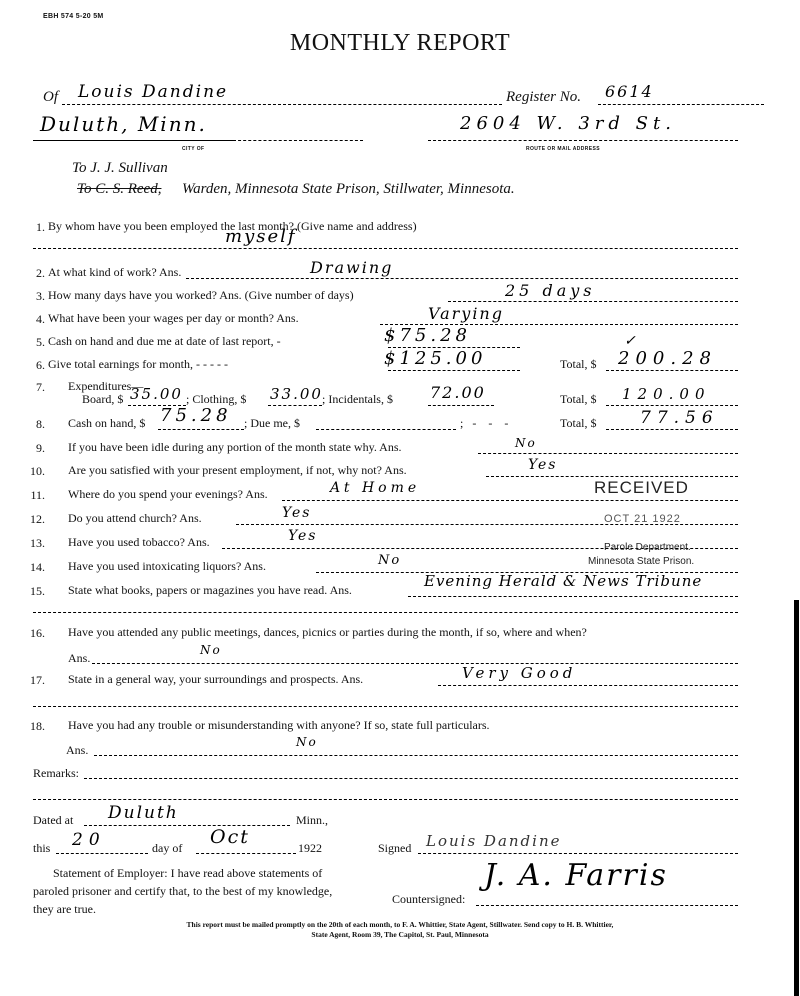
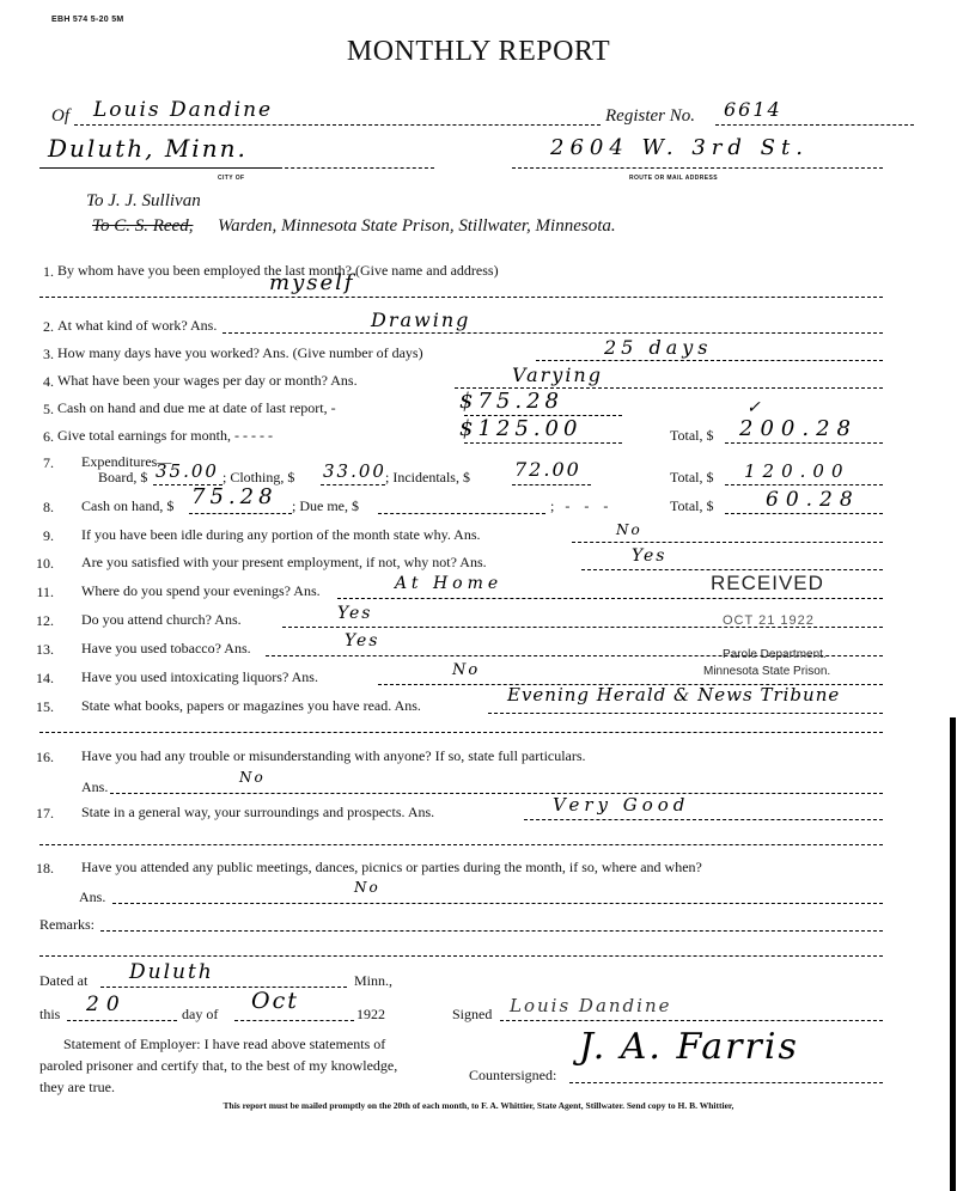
  MONTHLY REPORT
  Of
  Louis Dandine
  Register No.
  6614
  Duluth, Minn.
  2604 W. 3rd St.
  To J. J. Sullivan
  To C. S. Reed,
  Warden, Minnesota State Prison, Stillwater, Minnesota.
  1.
  By whom have you been employed the last month? (Give name and address)
  myself
  2.
  At what kind of work? Ans.
  Drawing
  3.
  How many days have you worked? Ans. (Give number of days)
  25 days
  4.
  What have been your wages per day or month? Ans.
  Varying
  5.
  Cash on hand and due me at date of last report, -
  $75.28
  6.
  Give total earnings for month, - - - - -
  $125.00
  Total, $
  200.28
  ✓
  7.
  Expenditures—
  Board, $
  35.00
  ; Clothing, $
  33.00
  ; Incidentals, $
  72.00
  Total, $
  120.00
  8.
  Cash on hand, $
  75.28
  ; Due me, $
  ; - - -
  Total, $
- 77.56
+ 60.28
  9.
  If you have been idle during any portion of the month state why. Ans.
  No
  10.
  Are you satisfied with your present employment, if not, why not? Ans.
  Yes
  11.
  Where do you spend your evenings? Ans.
  At Home
  12.
  Do you attend church? Ans.
  Yes
  13.
  Have you used tobacco? Ans.
  Yes
  14.
  Have you used intoxicating liquors? Ans.
  No
  15.
  State what books, papers or magazines you have read. Ans.
  Evening Herald & News Tribune
  RECEIVED
  OCT 21 1922
  Parole Department.
  Minnesota State Prison.
  16.
- Have you attended any public meetings, dances, picnics or parties during the month, if so, where and when?
+ Have you had any trouble or misunderstanding with anyone? If so, state full particulars.
  Ans.
  No
  17.
  State in a general way, your surroundings and prospects. Ans.
  Very Good
  18.
- Have you had any trouble or misunderstanding with anyone? If so, state full particulars.
+ Have you attended any public meetings, dances, picnics or parties during the month, if so, where and when?
  Ans.
  No
  Remarks:
  Dated at
  Duluth
  Minn.,
  this
  20
  day of
  Oct
  1922
  Signed
  Louis Dandine
  Statement of Employer: I have read above statements of paroled prisoner and certify that, to the best of my knowledge, they are true.
  Countersigned:
  J. A. Farris
  This report must be mailed promptly on the 20th of each month, to F. A. Whittier, State Agent, Stillwater. Send copy to H. B. Whittier,
- State Agent, Room 39, The Capitol, St. Paul, Minnesota
